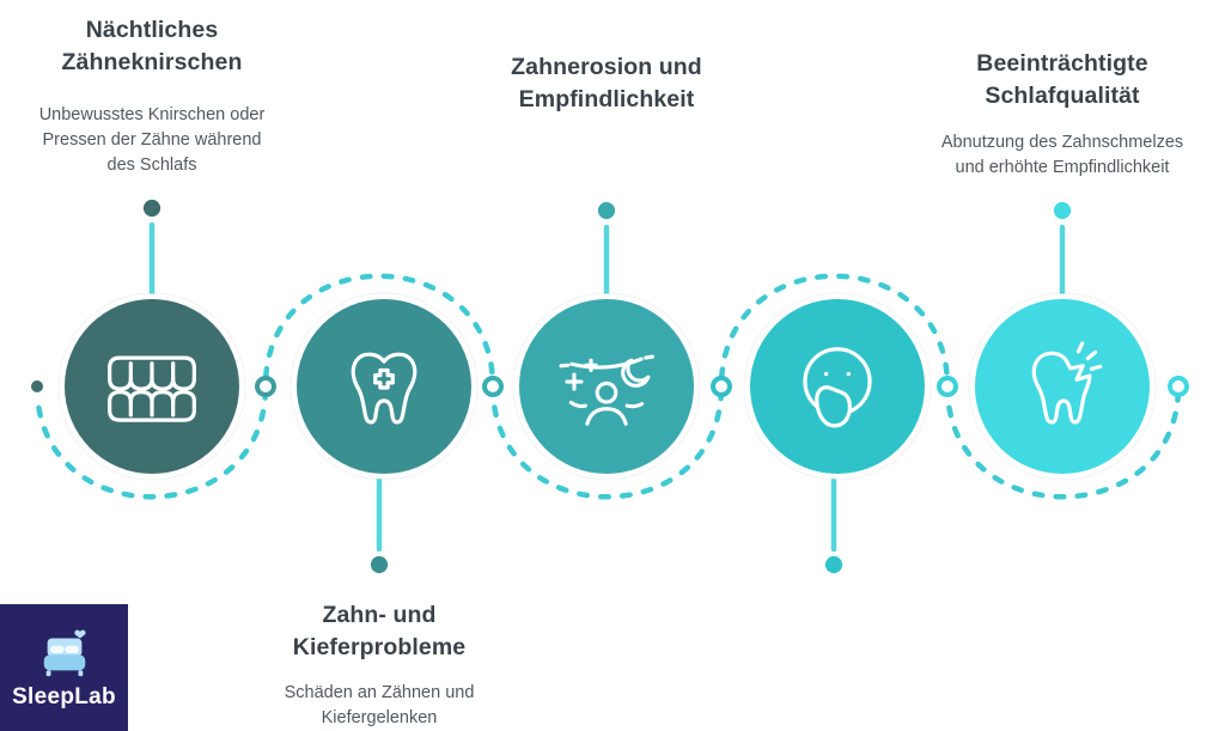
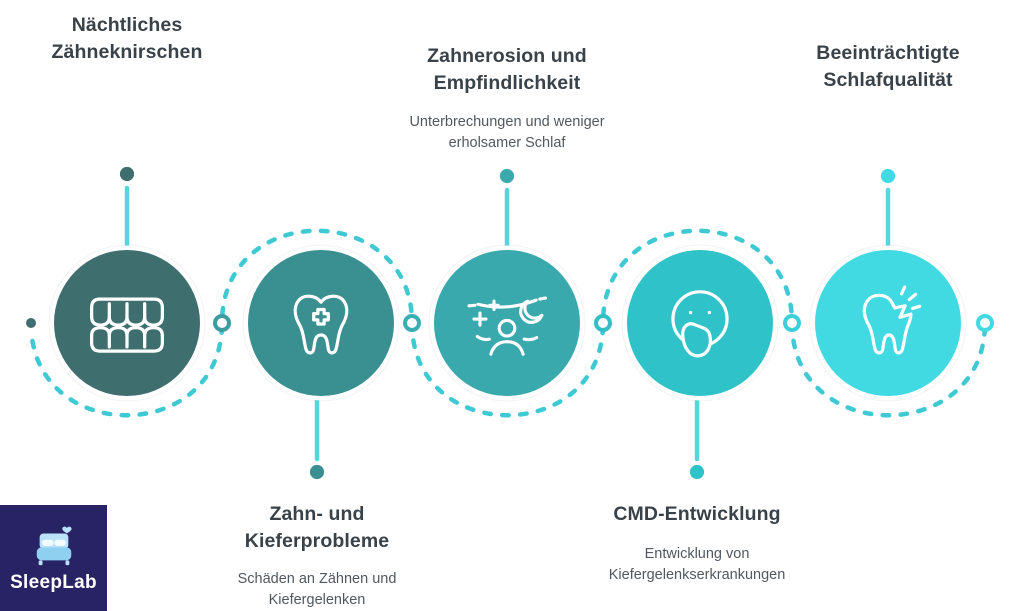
  Nächtliches Zähneknirschen
- Unbewusstes Knirschen oder Pressen der Zähne während des Schlafs
  Zahnerosion und Empfindlichkeit
+ Unterbrechungen und weniger erholsamer Schlaf
  Beeinträchtigte Schlafqualität
- Abnutzung des Zahnschmelzes und erhöhte Empfindlichkeit
  Zahn- und Kieferprobleme
  Schäden an Zähnen und Kiefergelenken
+ CMD-Entwicklung
+ Entwicklung von Kiefergelenkserkrankungen
  SleepLab
